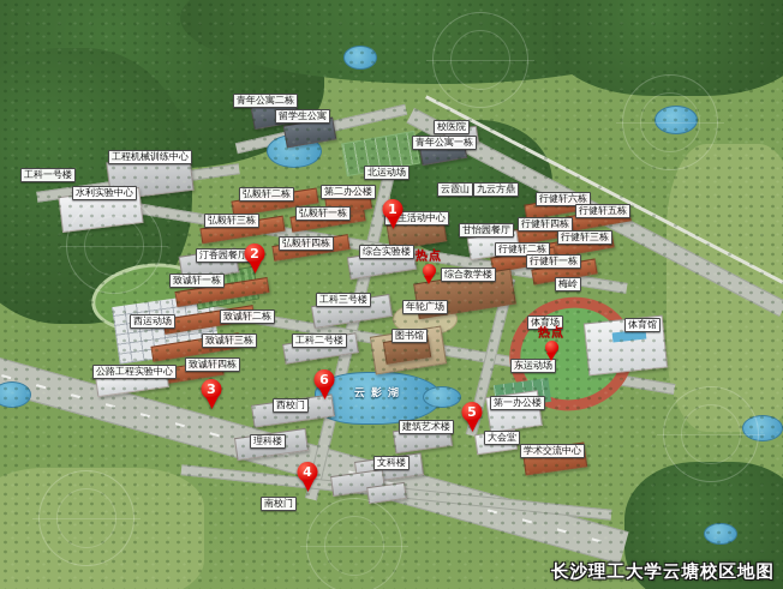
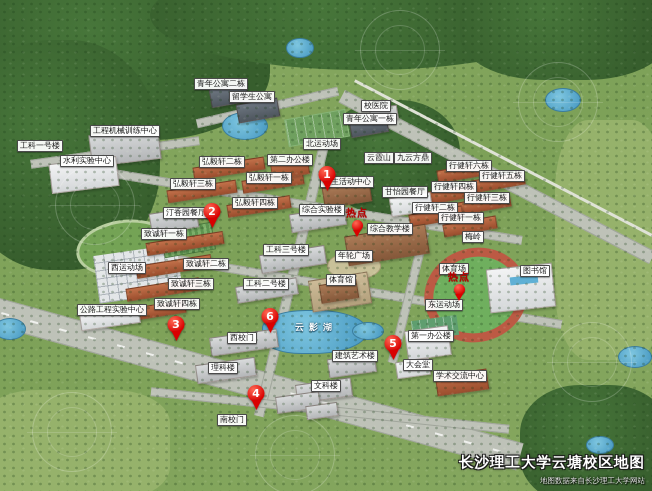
  工科一号楼
  工程机械训练中心
  水利实验中心
  青年公寓二栋
  留学生公寓
  校医院
  青年公寓一栋
  北运动场
  第二办公楼
  云霞山
  九云方鼎
  生活动中心
  弘毅轩二栋
  弘毅轩一栋
  弘毅轩三栋
  弘毅轩四栋
  汀香园餐厅
  甘怡园餐厅
  行健轩六栋
  行健轩五栋
  行健轩四栋
  行健轩三栋
  行健轩二栋
  行健轩一栋
  综合实验楼
  综合教学楼
  梅岭
  体育场
- 体育馆
+ 图书馆
  东运动场
  致诚轩一栋
  致诚轩二栋
  致诚轩三栋
  致诚轩四栋
  西运动场
  公路工程实验中心
  工科三号楼
  年轮广场
- 图书馆
+ 体育馆
  工科二号楼
  西校门
  理科楼
  文科楼
  南校门
  第一办公楼
  建筑艺术楼
  大会堂
  学术交流中心
  云影湖
  1
  2
  3
  4
  5
  6
  热点
  热点
  长沙理工大学云塘校区地图
+ 地图数据来自长沙理工大学网站
